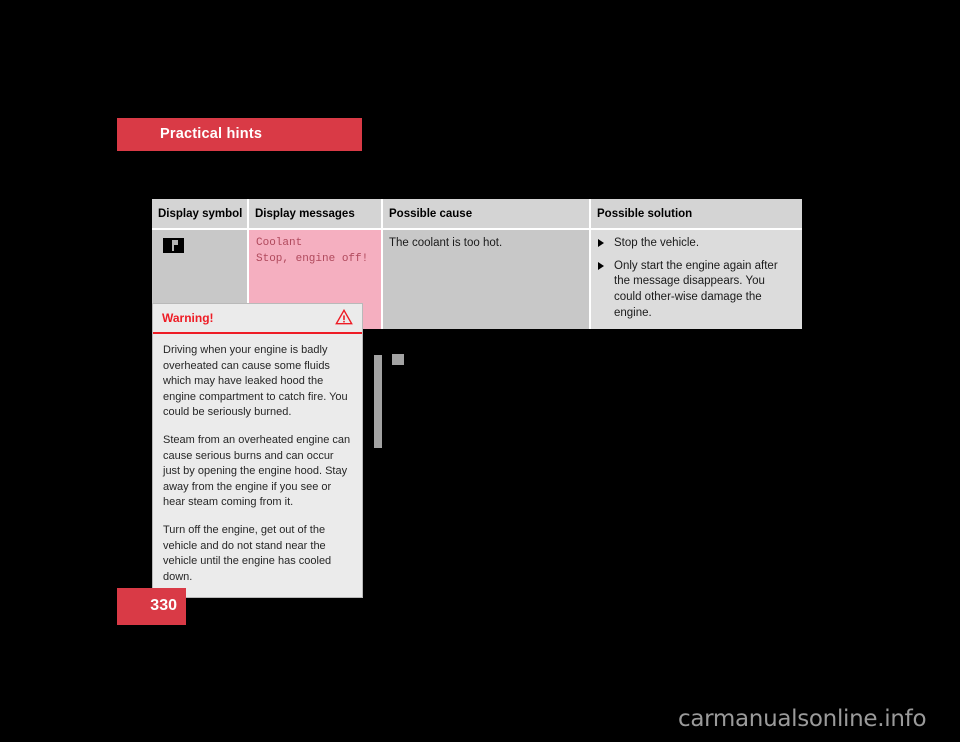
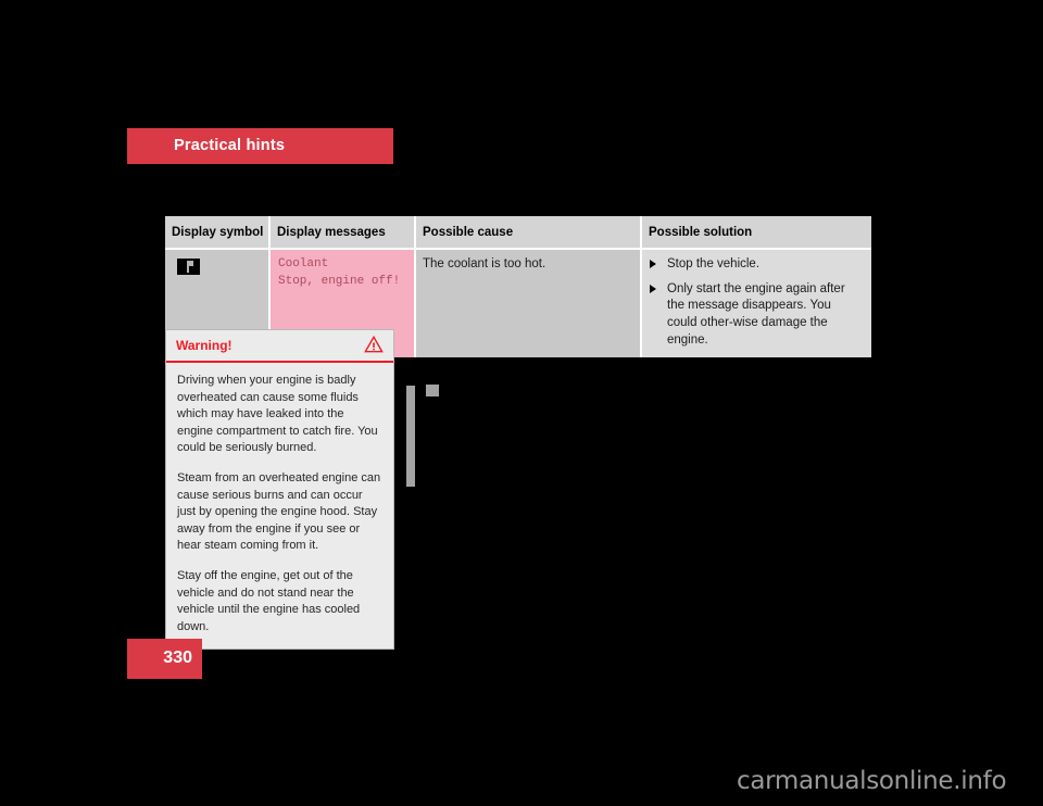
  Practical hints
  Display symbol	Display messages	Possible cause	Possible solution
  	Coolant Stop, engine off!	The coolant is too hot.	Stop the vehicle. Only start the engine again after the message disappears. You could other-wise damage the engine.
  Warning!
- Driving when your engine is badly overheated can cause some fluids which may have leaked hood the engine compartment to catch fire. You could be seriously burned.
+ Driving when your engine is badly overheated can cause some fluids which may have leaked into the engine compartment to catch fire. You could be seriously burned.
  Steam from an overheated engine can cause serious burns and can occur just by opening the engine hood. Stay away from the engine if you see or hear steam coming from it.
- Turn off the engine, get out of the vehicle and do not stand near the vehicle until the engine has cooled down.
+ Stay off the engine, get out of the vehicle and do not stand near the vehicle until the engine has cooled down.
  330
  carmanualsonline.info
